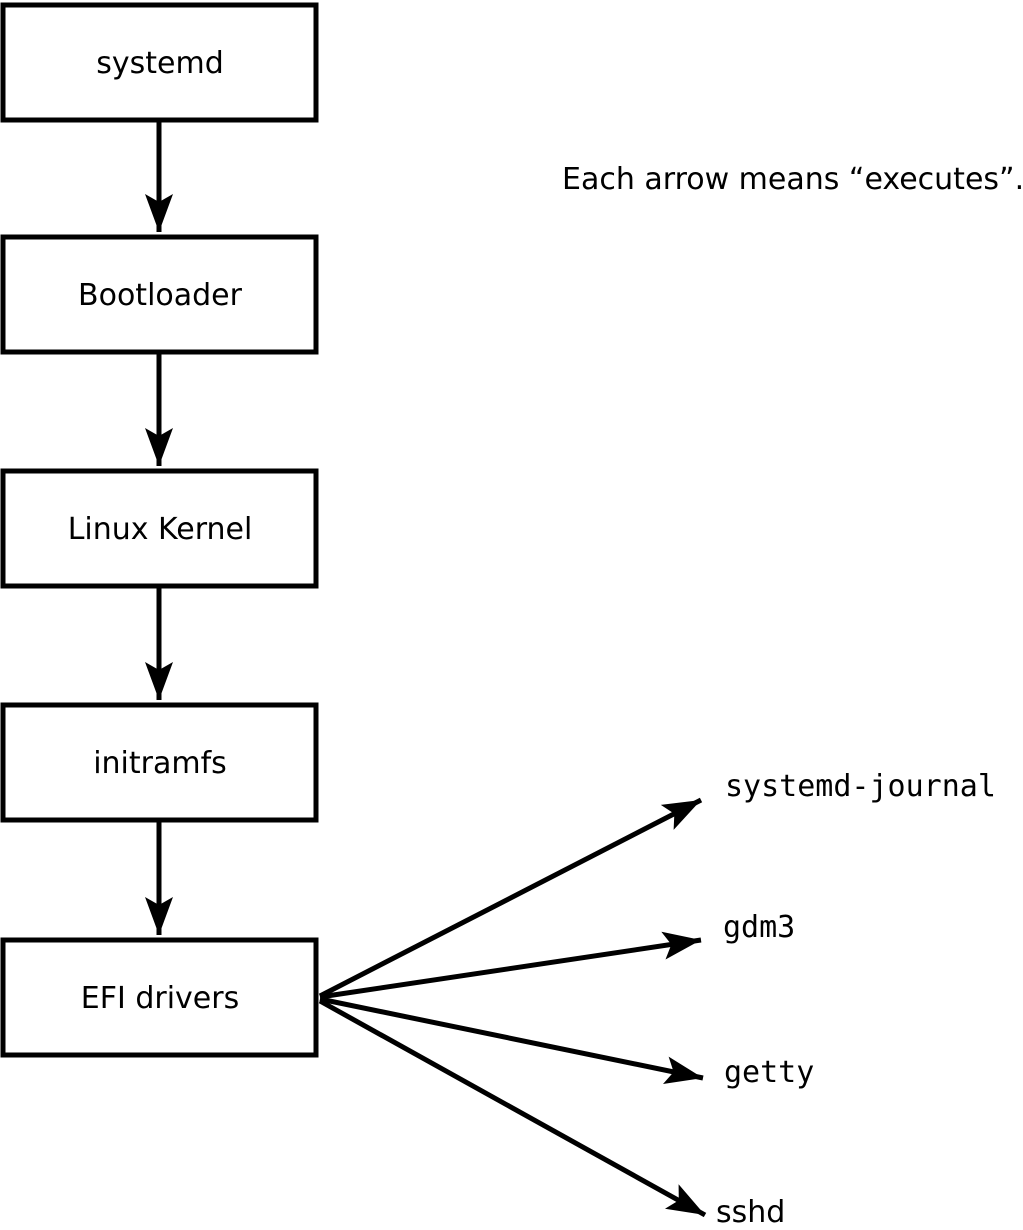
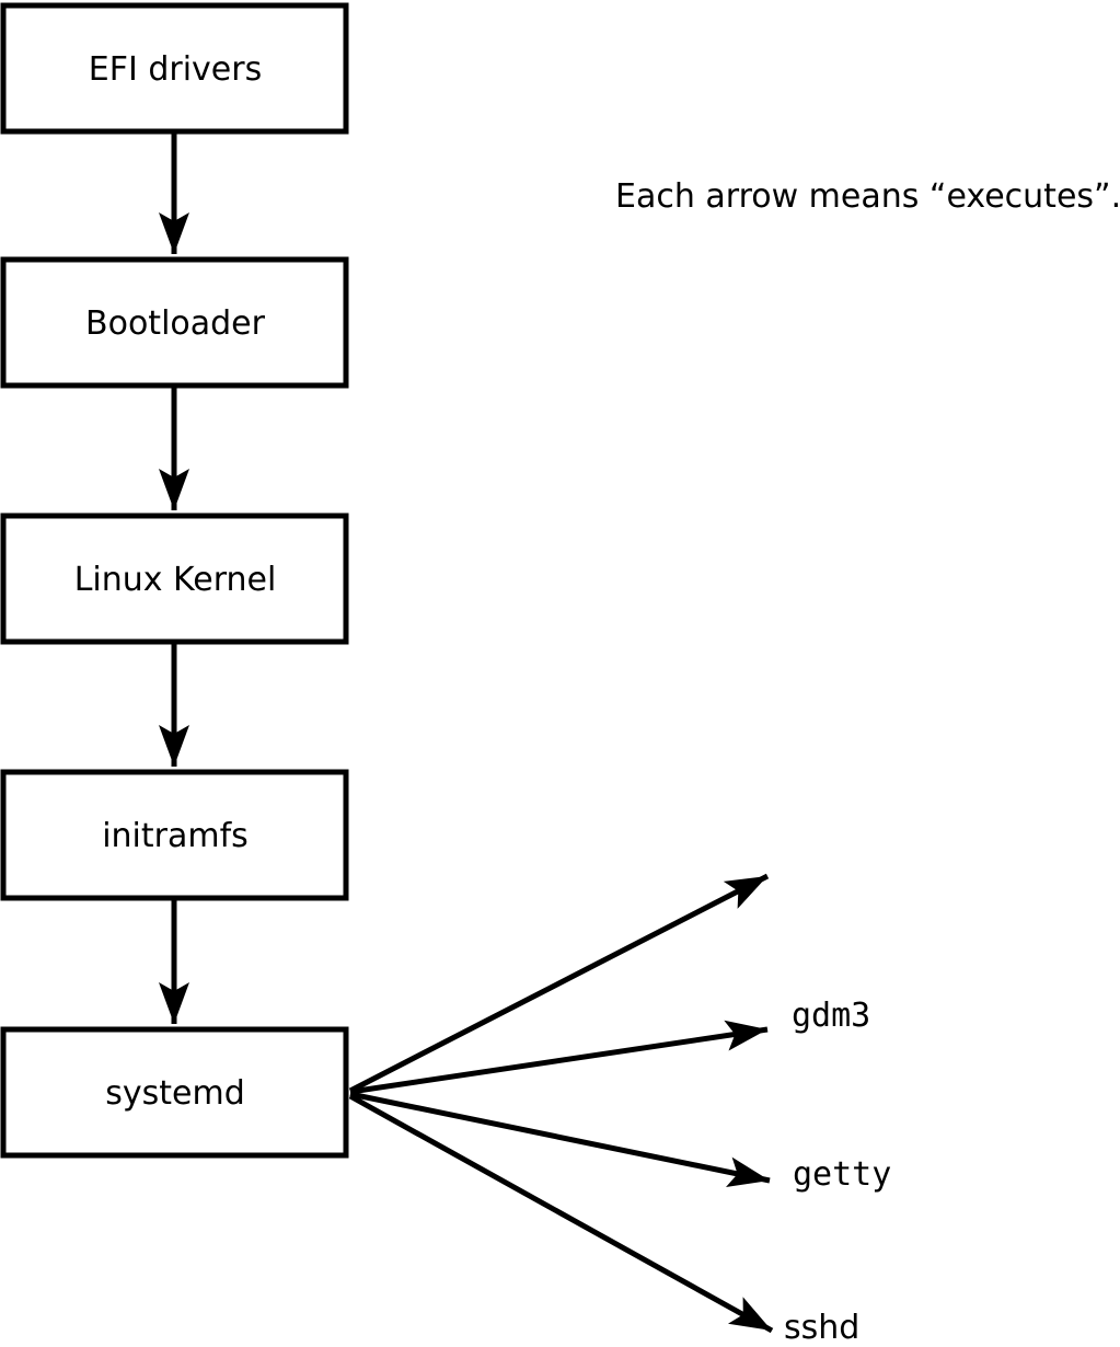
- systemd
+ EFI drivers
  Bootloader
  Linux Kernel
  initramfs
- EFI drivers
+ systemd
- systemd-journal
  gdm3
  getty
  sshd
  Each arrow means “executes”.
